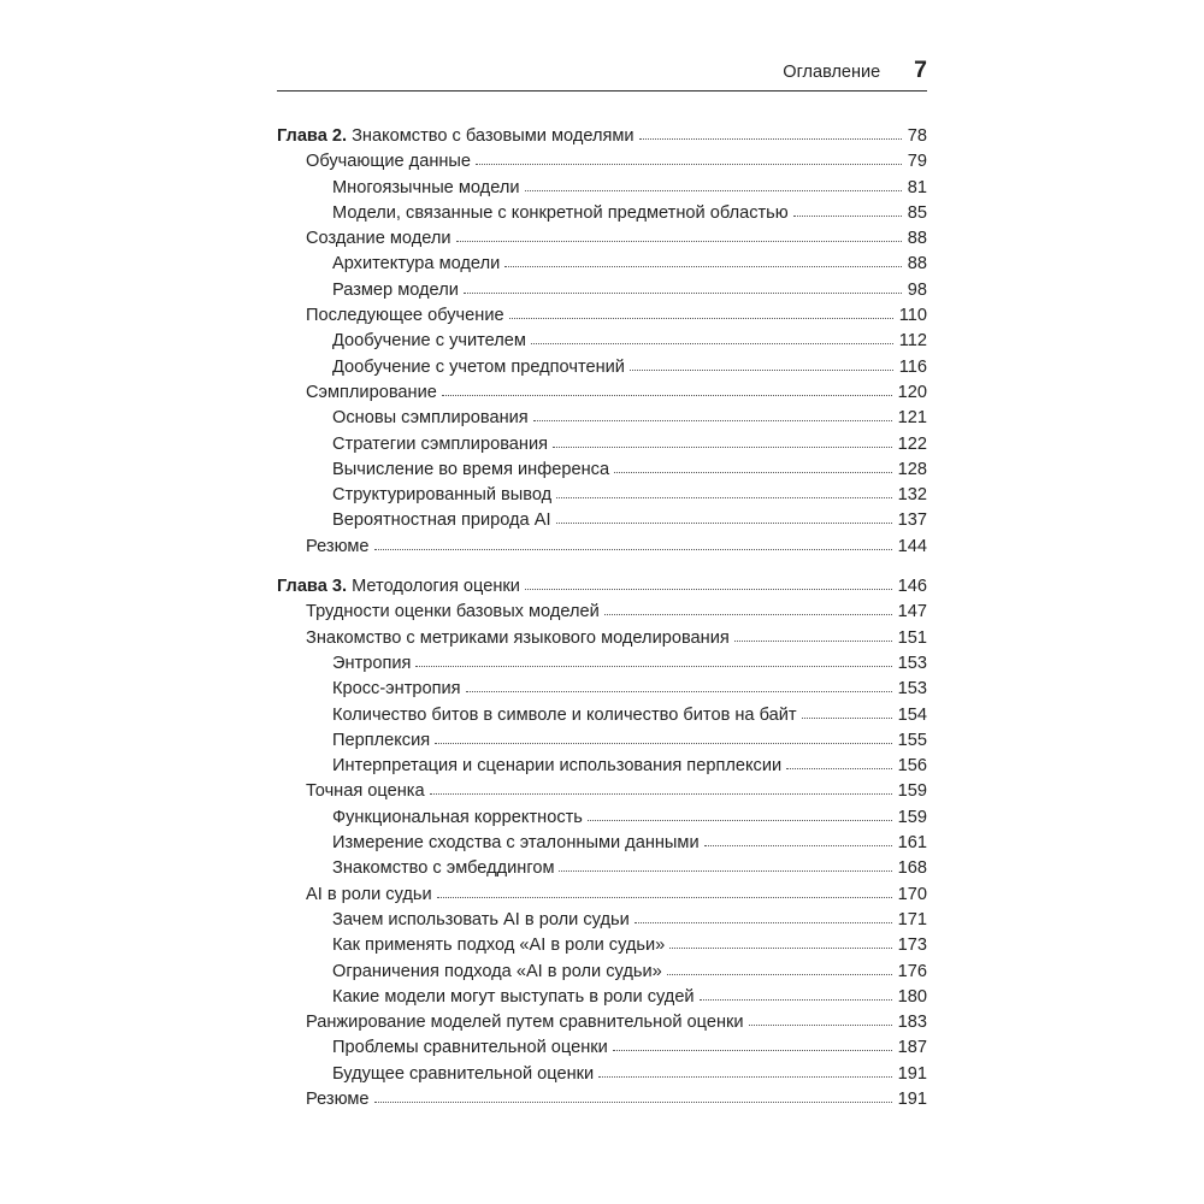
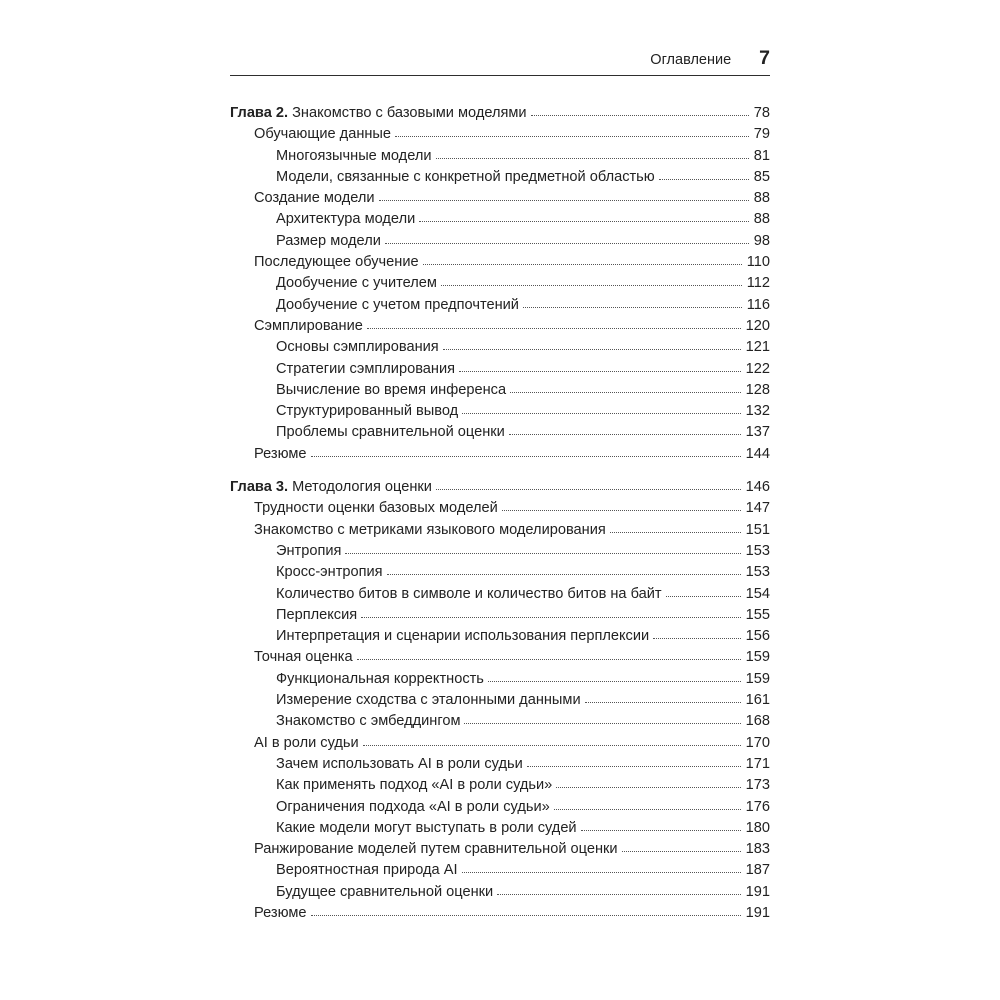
  Оглавление
  7
  Глава 2. Знакомство с базовыми моделями
  78
  Обучающие данные
  79
  Многоязычные модели
  81
  Модели, связанные с конкретной предметной областью
  85
  Создание модели
  88
  Архитектура модели
  88
  Размер модели
  98
  Последующее обучение
  110
  Дообучение с учителем
  112
  Дообучение с учетом предпочтений
  116
  Сэмплирование
  120
  Основы сэмплирования
  121
  Стратегии сэмплирования
  122
  Вычисление во время инференса
  128
  Структурированный вывод
  132
- Вероятностная природа AI
+ Проблемы сравнительной оценки
  137
  Резюме
  144
  Глава 3. Методология оценки
  146
  Трудности оценки базовых моделей
  147
  Знакомство с метриками языкового моделирования
  151
  Энтропия
  153
  Кросс-энтропия
  153
  Количество битов в символе и количество битов на байт
  154
  Перплексия
  155
  Интерпретация и сценарии использования перплексии
  156
  Точная оценка
  159
  Функциональная корректность
  159
  Измерение сходства с эталонными данными
  161
  Знакомство с эмбеддингом
  168
  AI в роли судьи
  170
  Зачем использовать AI в роли судьи
  171
  Как применять подход «AI в роли судьи»
  173
  Ограничения подхода «AI в роли судьи»
  176
  Какие модели могут выступать в роли судей
  180
  Ранжирование моделей путем сравнительной оценки
  183
- Проблемы сравнительной оценки
+ Вероятностная природа AI
  187
  Будущее сравнительной оценки
  191
  Резюме
  191
